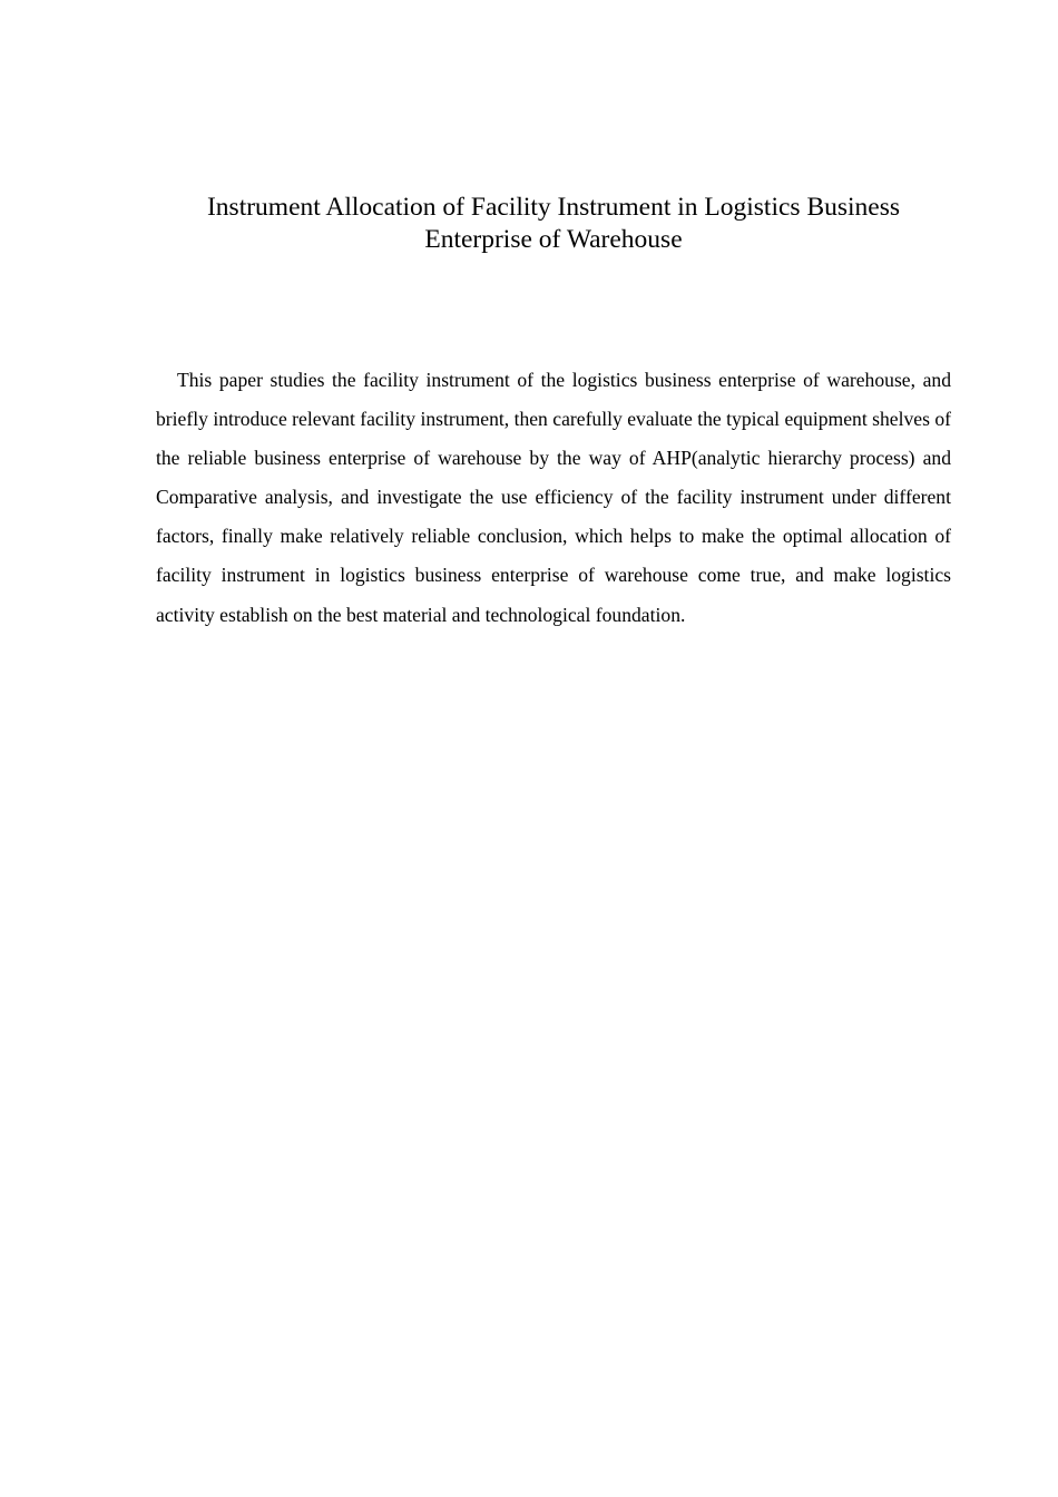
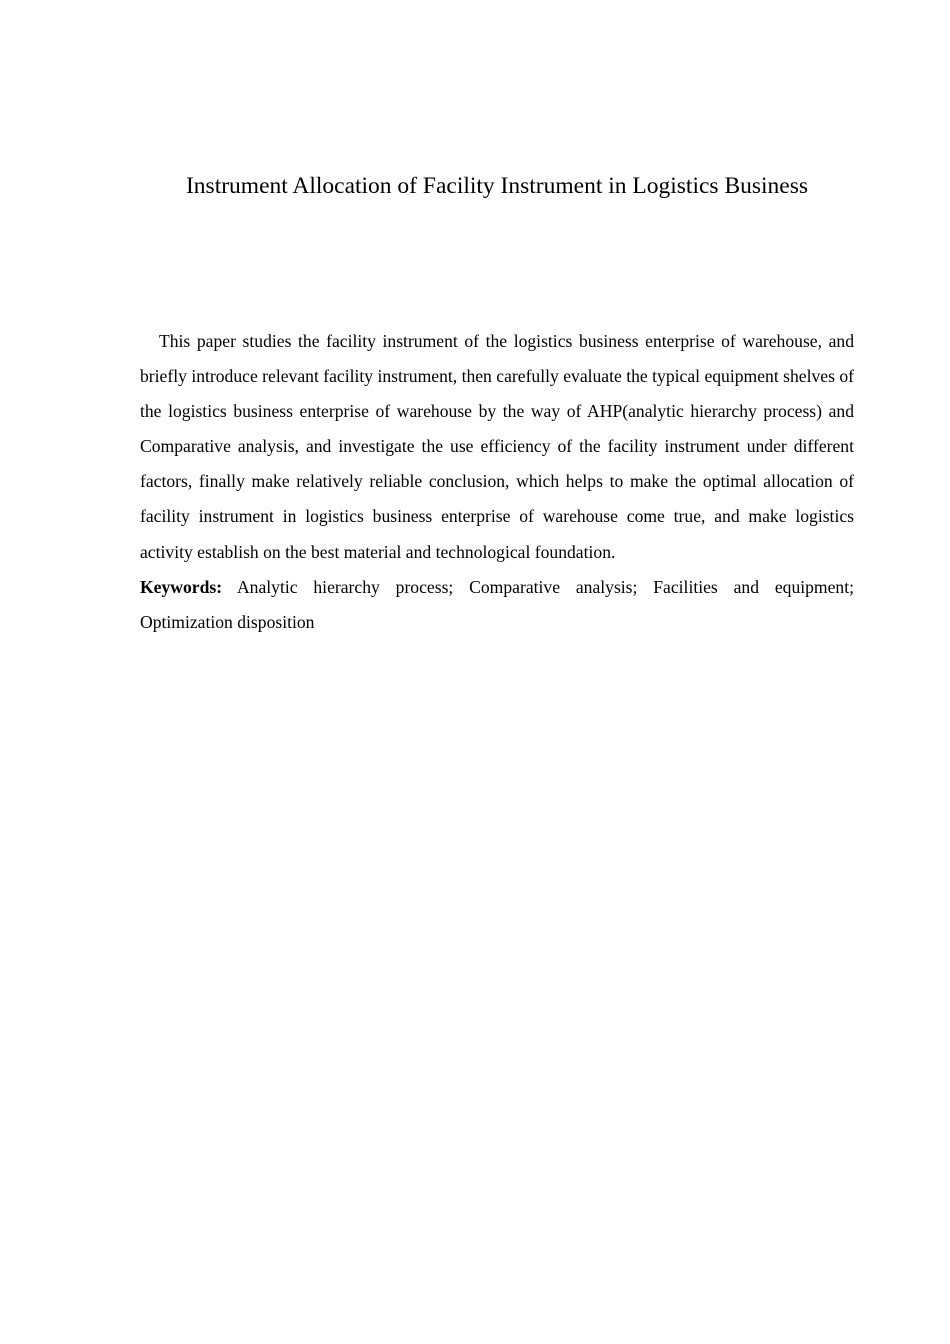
  Instrument Allocation of Facility Instrument in Logistics Business
- Enterprise of Warehouse
- This paper studies the facility instrument of the logistics business enterprise of warehouse, and briefly introduce relevant facility instrument, then carefully evaluate the typical equipment shelves of the reliable business enterprise of warehouse by the way of AHP(analytic hierarchy process) and Comparative analysis, and investigate the use efficiency of the facility instrument under different factors, finally make relatively reliable conclusion, which helps to make the optimal allocation of facility instrument in logistics business enterprise of warehouse come true, and make logistics activity establish on the best material and technological foundation.
+ This paper studies the facility instrument of the logistics business enterprise of warehouse, and briefly introduce relevant facility instrument, then carefully evaluate the typical equipment shelves of the logistics business enterprise of warehouse by the way of AHP(analytic hierarchy process) and Comparative analysis, and investigate the use efficiency of the facility instrument under different factors, finally make relatively reliable conclusion, which helps to make the optimal allocation of facility instrument in logistics business enterprise of warehouse come true, and make logistics activity establish on the best material and technological foundation.
+ Keywords: Analytic hierarchy process; Comparative analysis; Facilities and equipment; Optimization disposition
